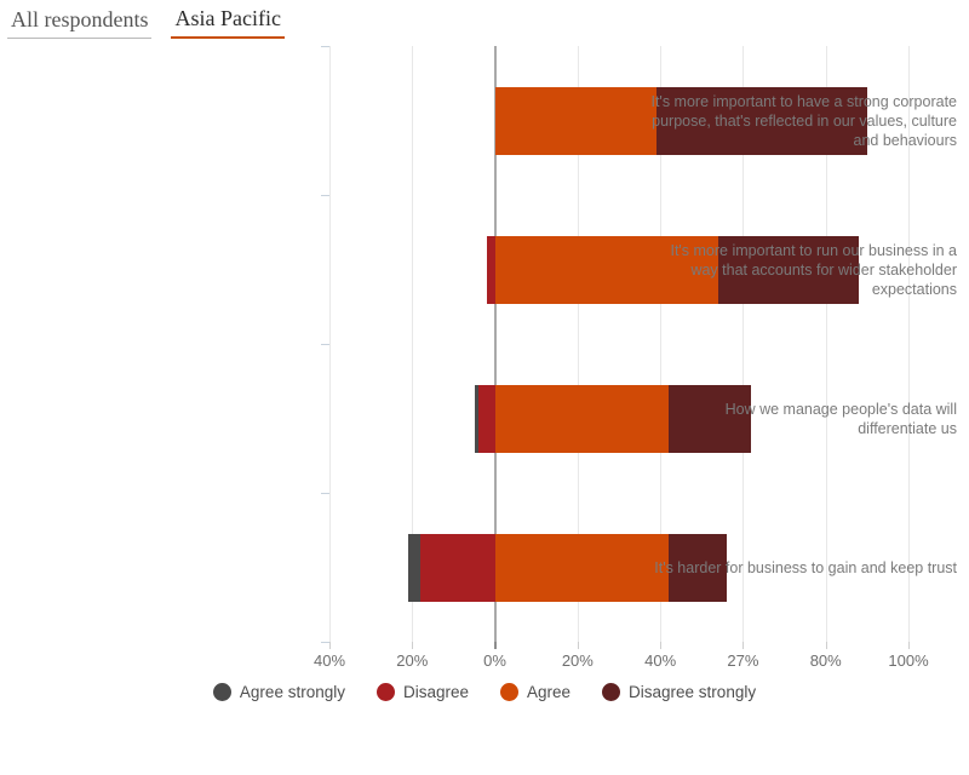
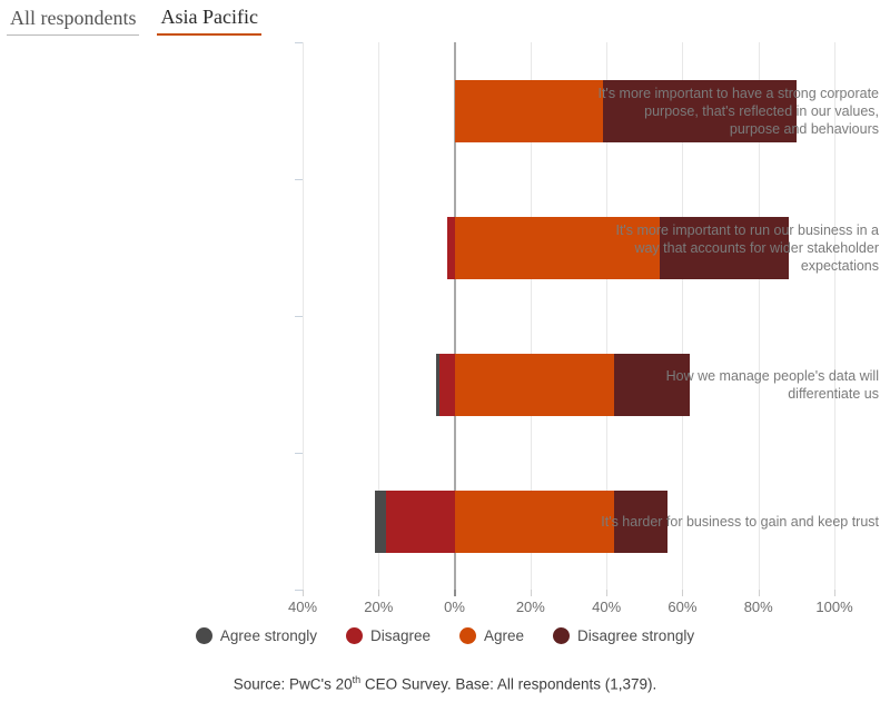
  All respondents
  Asia Pacific
  40%
  20%
  0%
  20%
  40%
- 27%
+ 60%
  80%
  100%
- It's more important to have a strong corporate purpose, that's reflected in our values, culture and behaviours
+ It's more important to have a strong corporate purpose, that's reflected in our values, purpose and behaviours
  It's more important to run our business in a way that accounts for wider stakeholder expectations
  How we manage people's data will differentiate us
  It's harder for business to gain and keep trust
  Agree strongly
  Disagree
  Agree
  Disagree strongly
+ Source: PwC's 20th CEO Survey. Base: All respondents (1,379).
